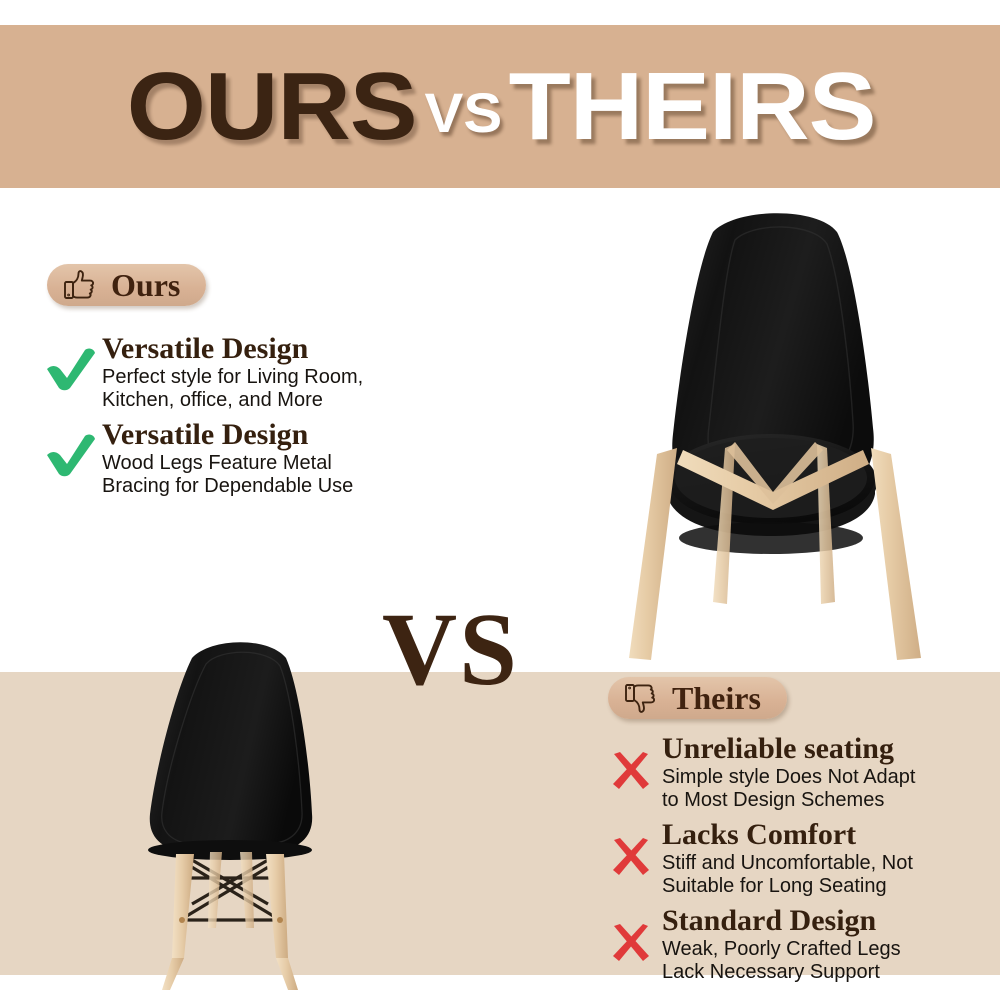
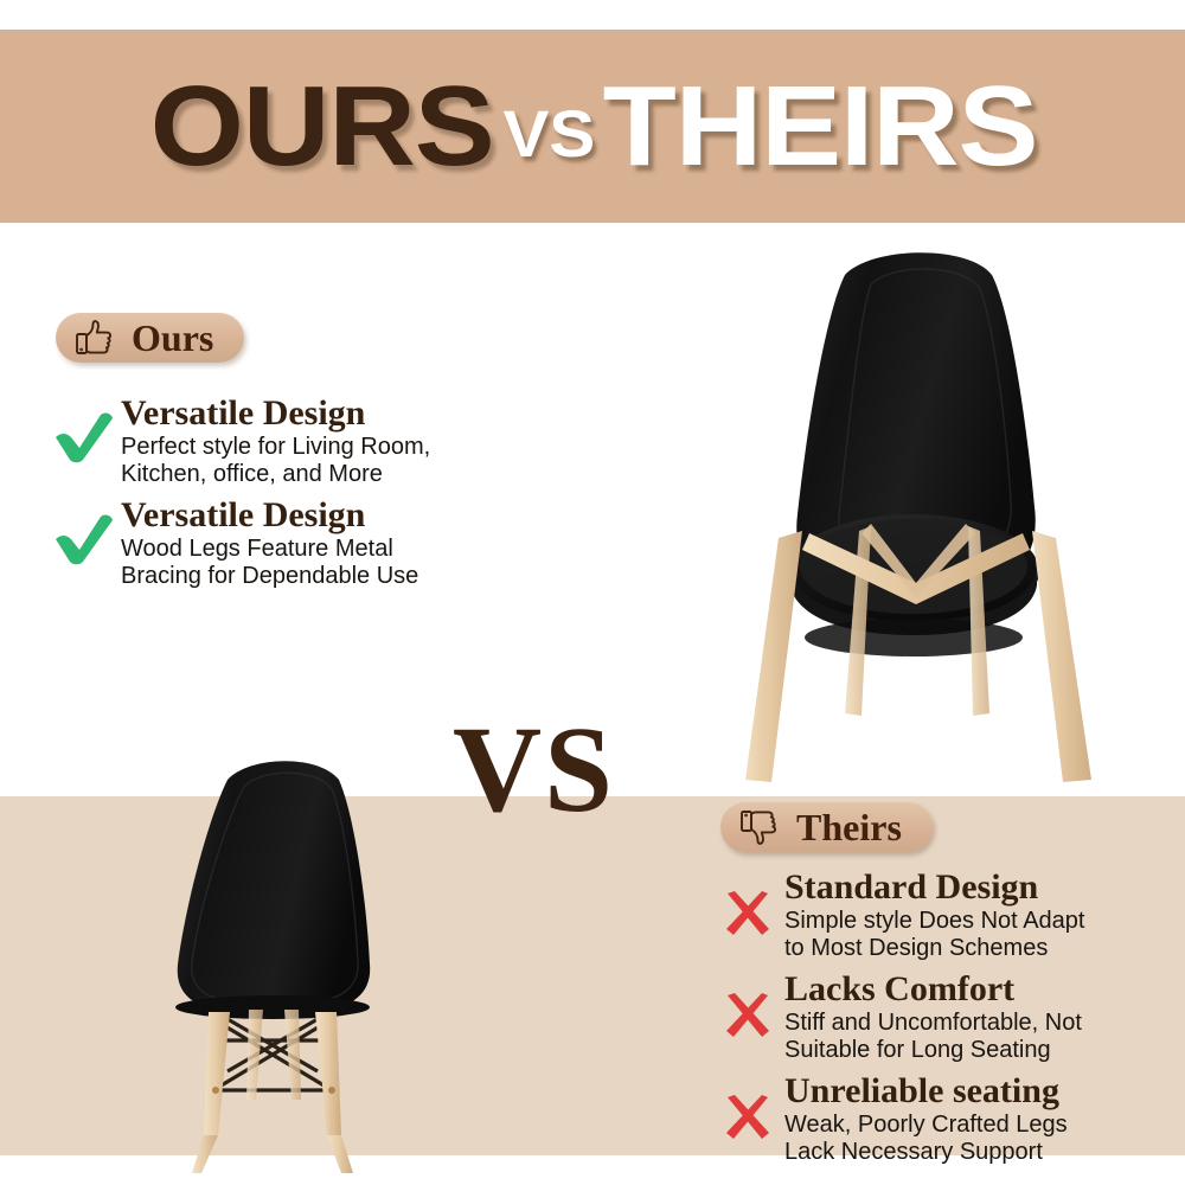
  OURS
  VS
  THEIRS
  Ours
  Versatile Design
  Perfect style for Living Room,
  Kitchen, office, and More
  Versatile Design
  Wood Legs Feature Metal
  Bracing for Dependable Use
  VS
  Theirs
- Unreliable seating
+ Standard Design
  Simple style Does Not Adapt
  to Most Design Schemes
  Lacks Comfort
  Stiff and Uncomfortable, Not
  Suitable for Long Seating
- Standard Design
+ Unreliable seating
  Weak, Poorly Crafted Legs
  Lack Necessary Support
